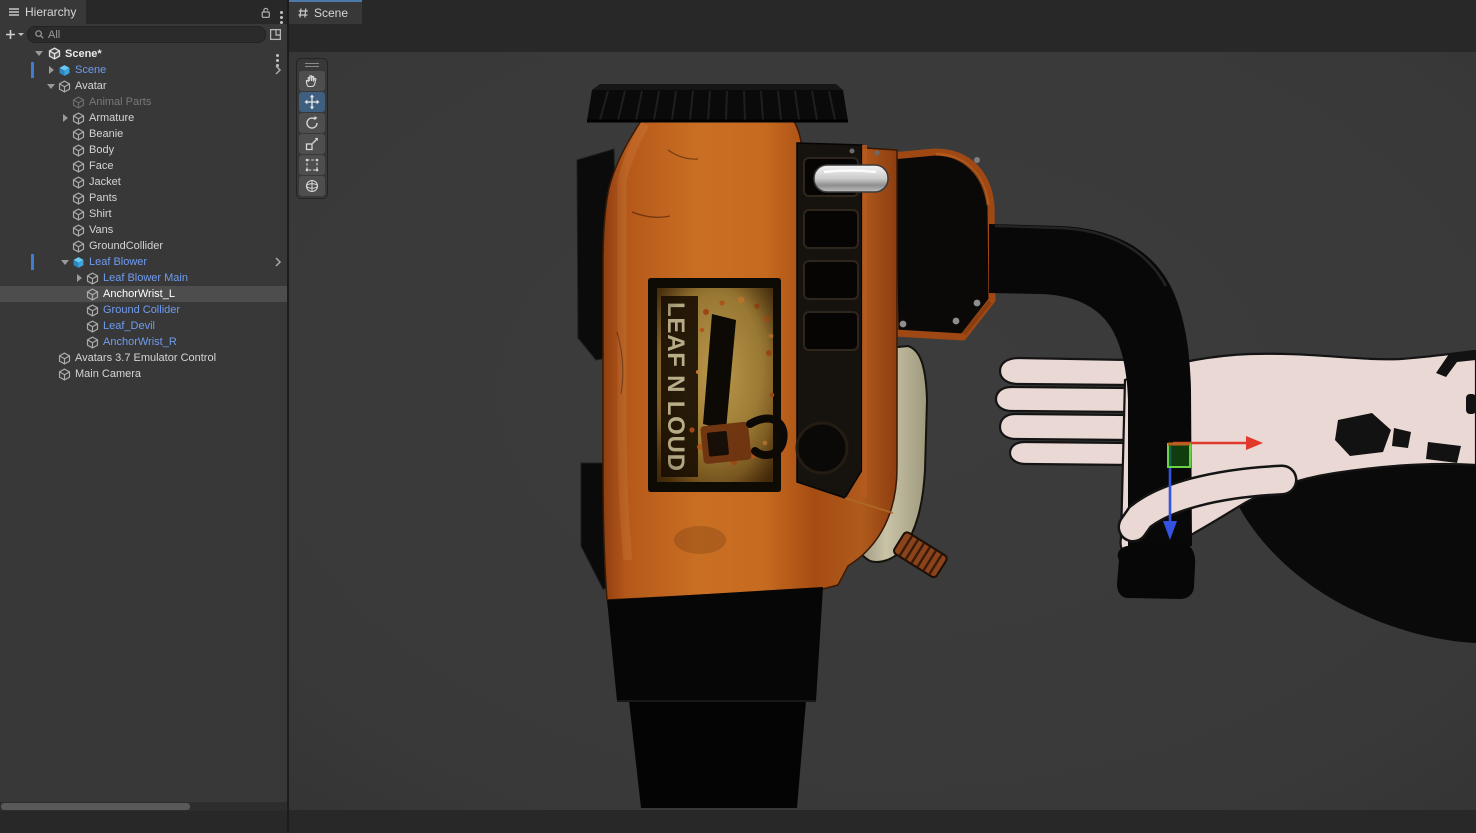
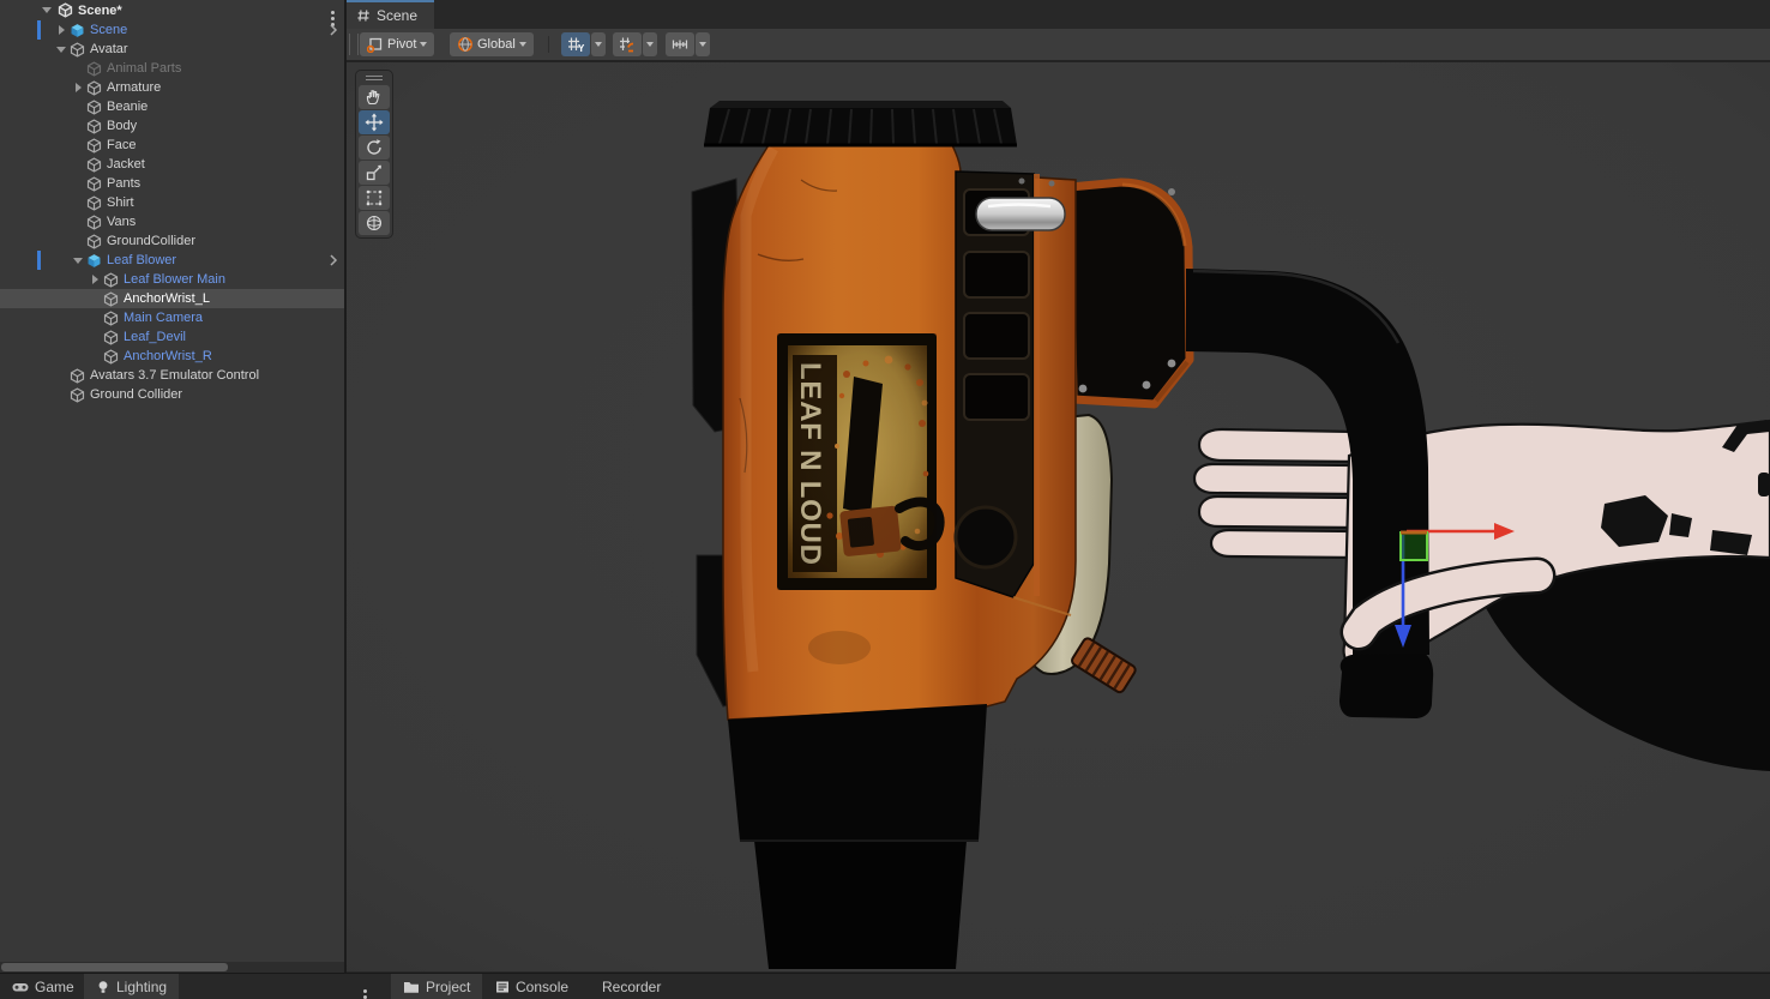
- Hierarchy
- All
  Scene*
  Scene
  Avatar
  Animal Parts
  Armature
  Beanie
  Body
  Face
  Jacket
  Pants
  Shirt
  Vans
  GroundCollider
  Leaf Blower
  Leaf Blower Main
  AnchorWrist_L
- Ground Collider
+ Main Camera
  Leaf_Devil
  AnchorWrist_R
  Avatars 3.7 Emulator Control
- Main Camera
+ Ground Collider
  Scene
+ Pivot
+ Global
+ Game
+ Lighting
+ Project
+ Console
+ Recorder
